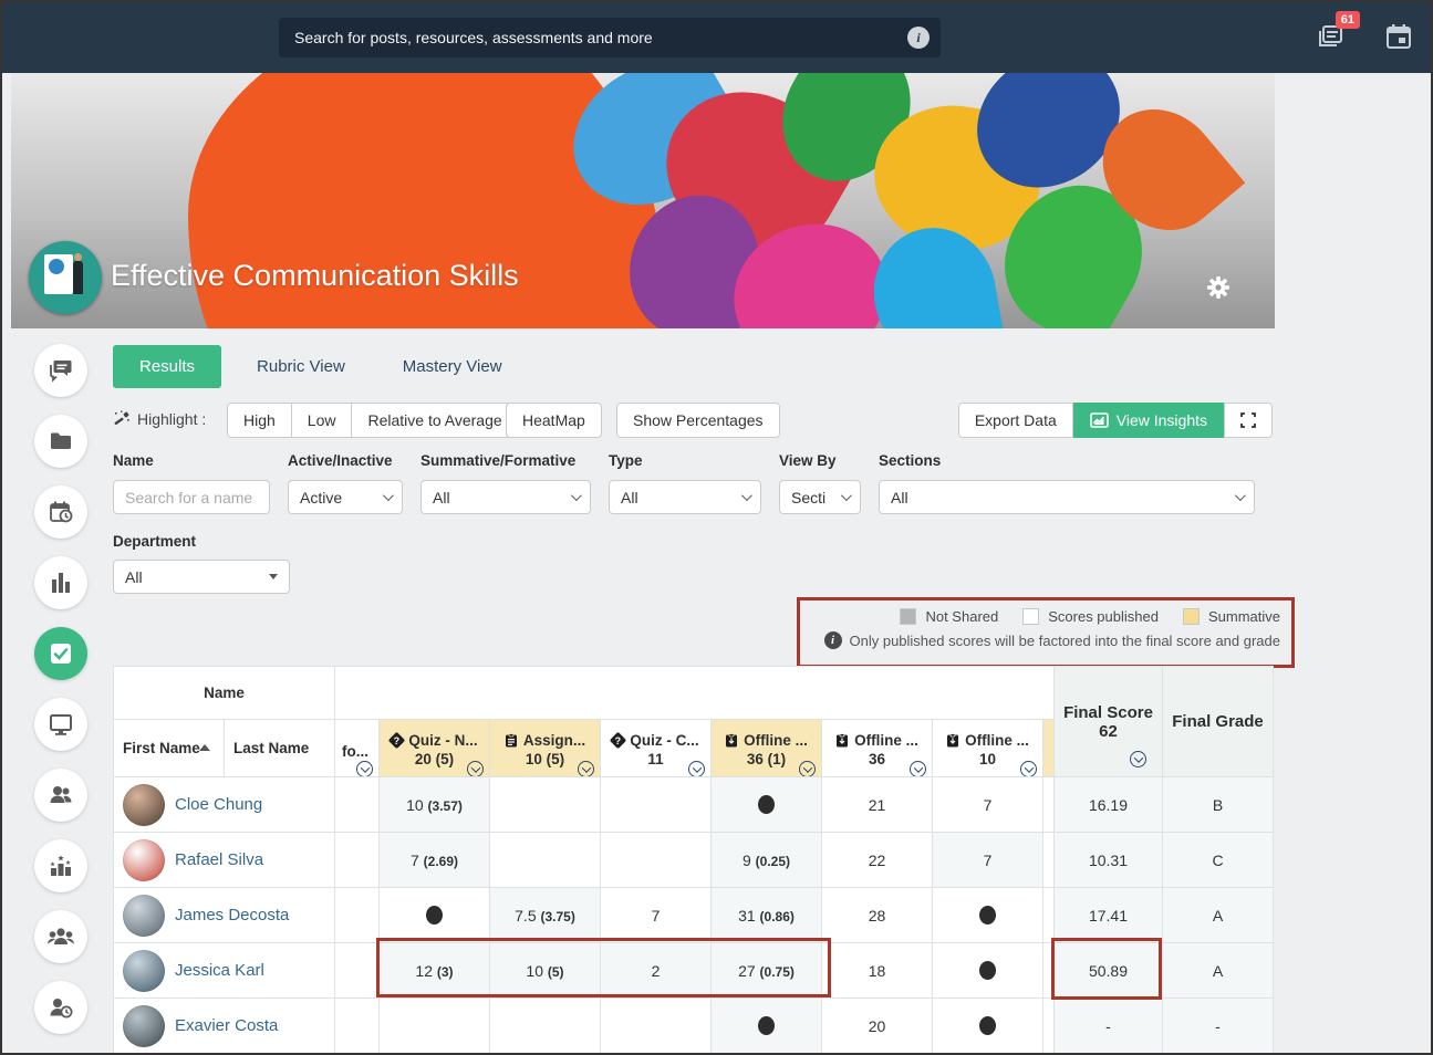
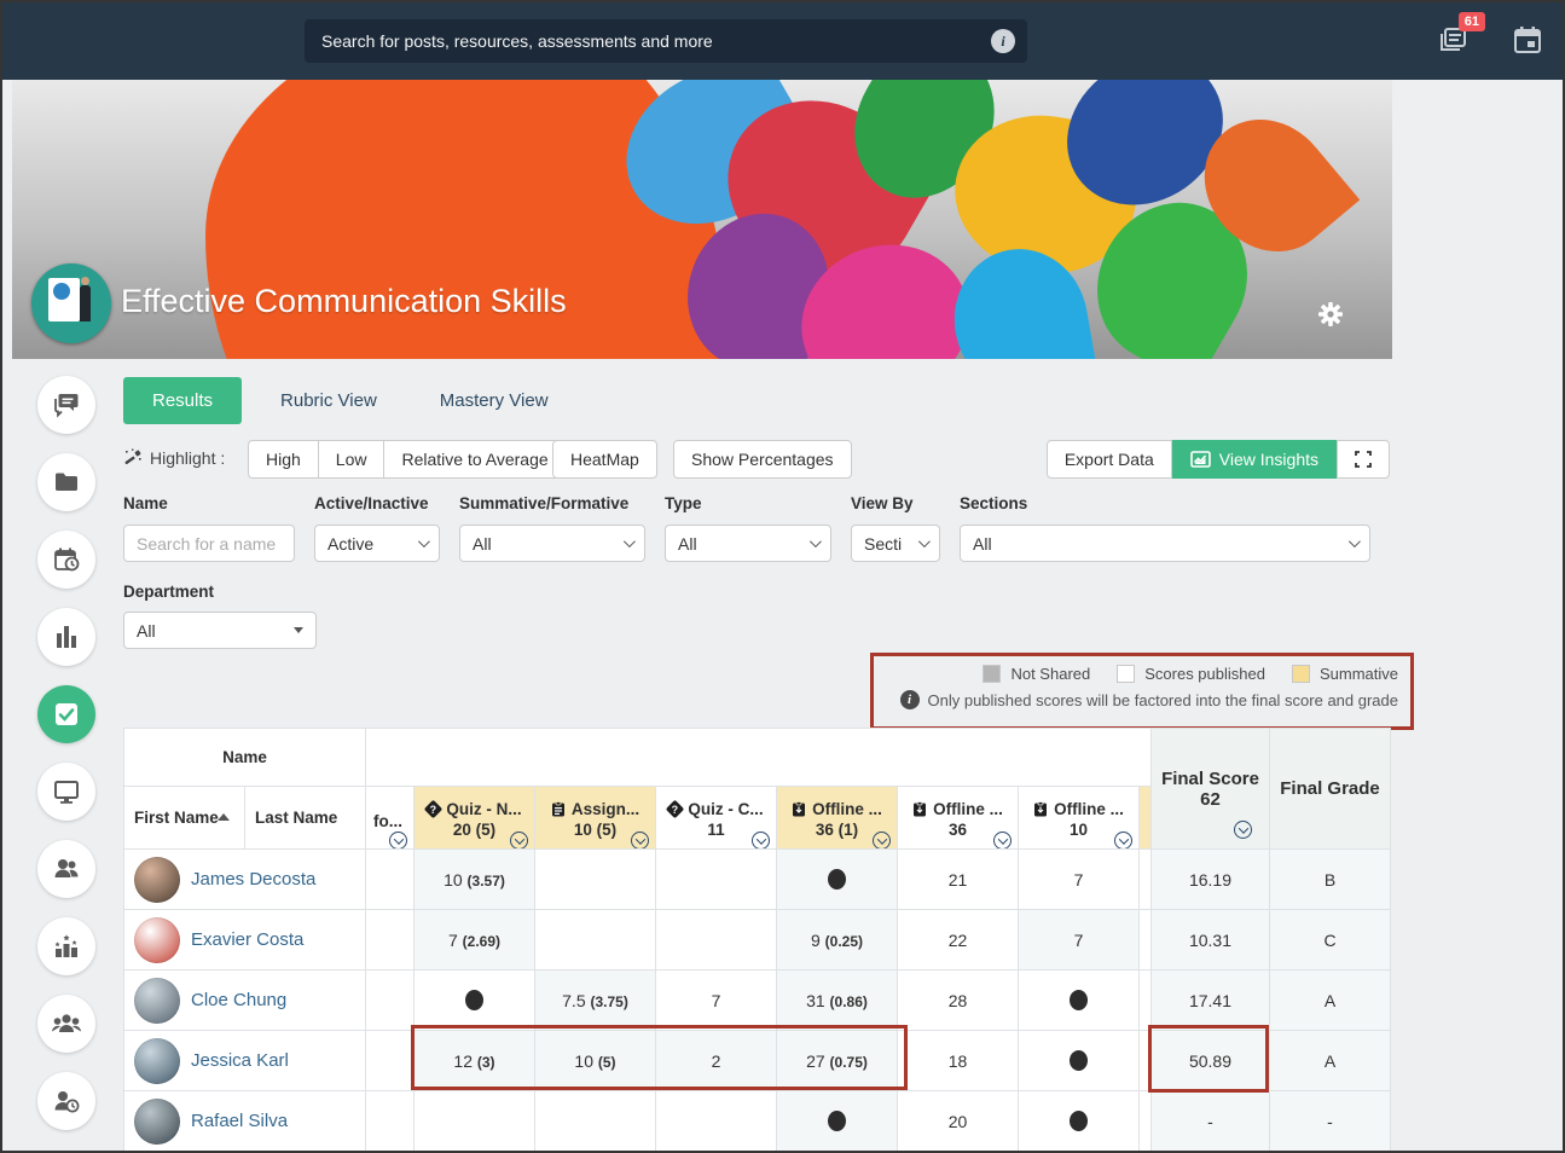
  Search for posts, resources, assessments and more
  i
  61
  Effective Communication Skills
  Results
  Rubric View
  Mastery View
  Highlight :
  High
  Low
  Relative to Average
  HeatMap
  Show Percentages
  Export Data
  View Insights
  Name
  Active/Inactive
  Summative/Formative
  Type
  View By
  Sections
  Search for a name
  Active
  All
  All
  Secti
  All
  Department
  All
  Not Shared
  Scores published
  Summative
  i
  Only published scores will be factored into the final score and grade
  Name		Final Score 62	Final Grade
- Cloe Chung		10 (3.57)				21	7		16.19	B
+ James Decosta		10 (3.57)				21	7		16.19	B
- Rafael Silva		7 (2.69)			9 (0.25)	22	7		10.31	C
+ Exavier Costa		7 (2.69)			9 (0.25)	22	7		10.31	C
- James Decosta			7.5 (3.75)	7	31 (0.86)	28			17.41	A
+ Cloe Chung			7.5 (3.75)	7	31 (0.86)	28			17.41	A
  Jessica Karl		12 (3)	10 (5)	2	27 (0.75)	18			50.89	A
- Exavier Costa						20			-	-
+ Rafael Silva						20			-	-
